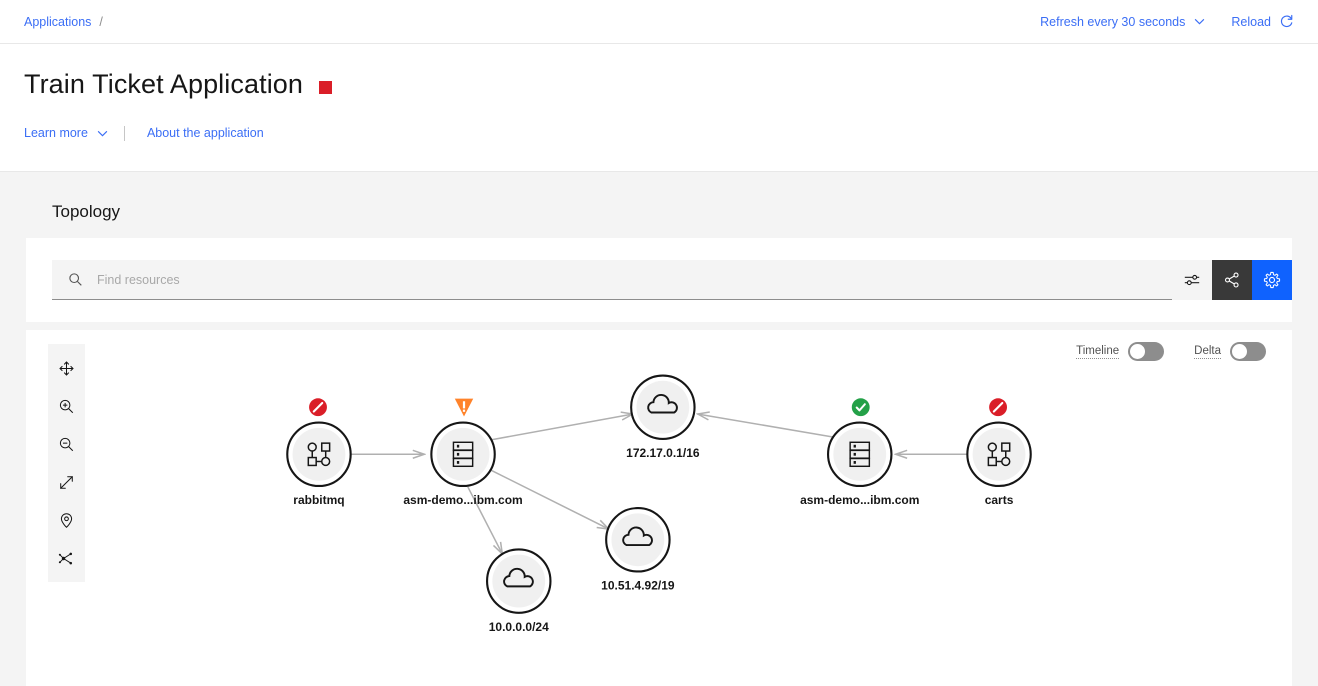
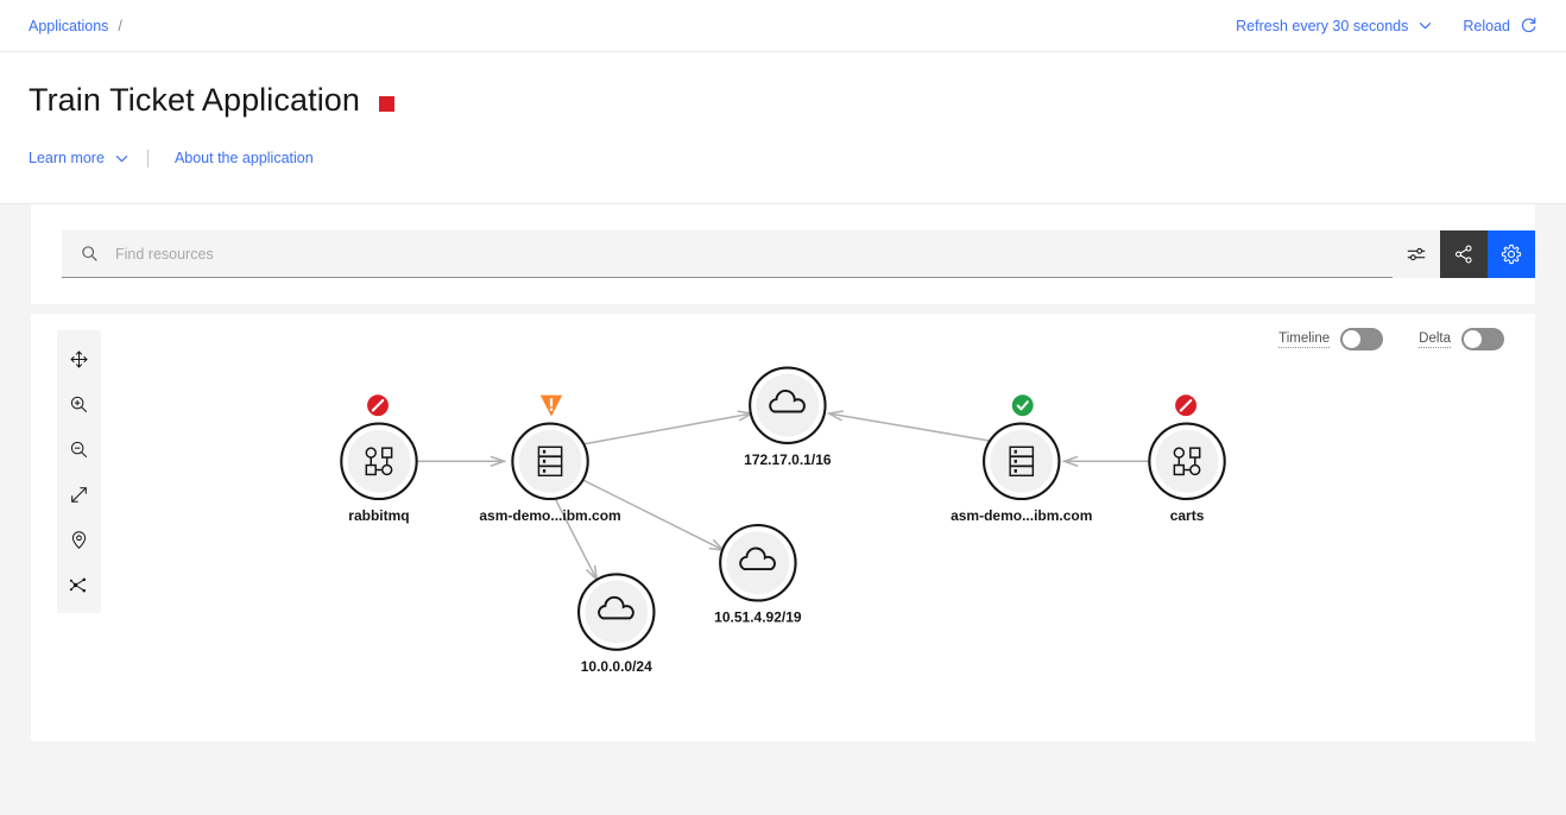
  Applications
  /
  Refresh every 30 seconds
  Reload
  Train Ticket Application
  Learn more
  About the application
- Topology
  Find resources
  Timeline
  Delta
  rabbitmq
  asm-demo...ibm.com
  172.17.0.1/16
  asm-demo...ibm.com
  carts
  10.51.4.92/19
  10.0.0.0/24
